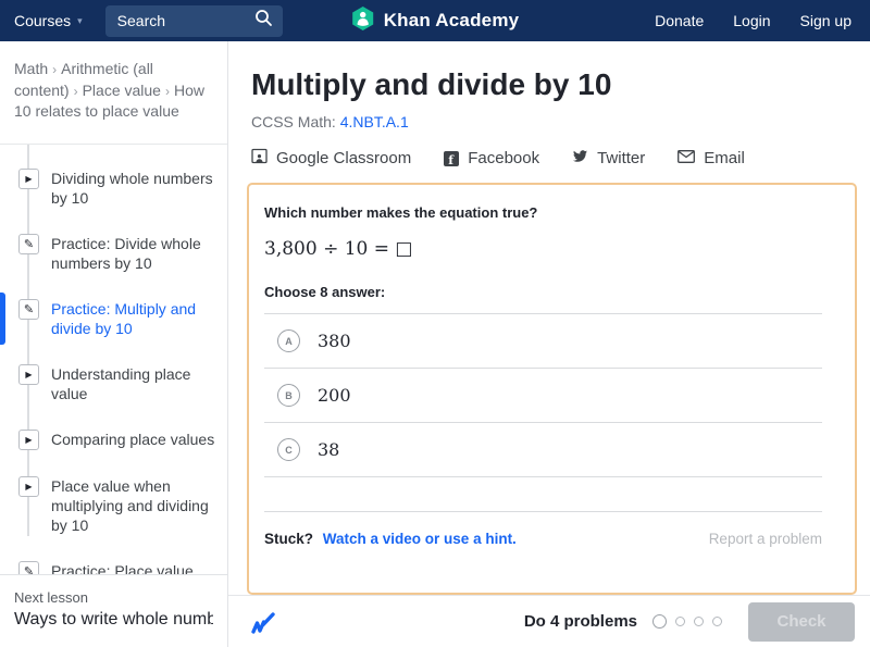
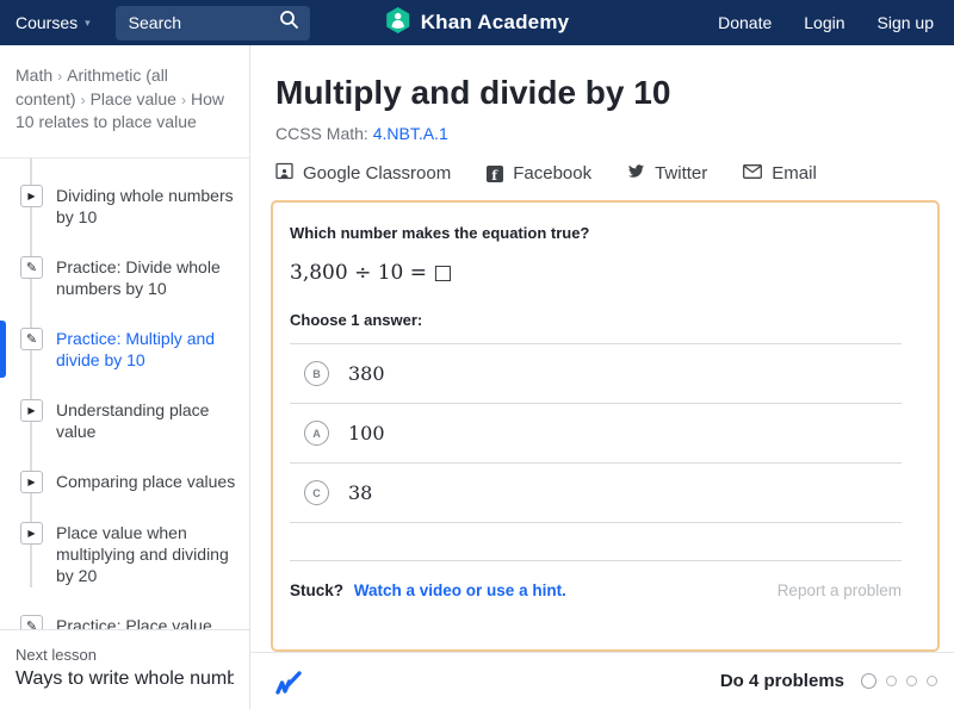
  Courses
  ▾
  Search
  Khan Academy
  Donate
  Login
  Sign up
  Math › Arithmetic (all content) › Place value › How 10 relates to place value
  ▶
  Dividing whole numbers by 10
  ✎
  Practice: Divide whole numbers by 10
  ✎
  Practice: Multiply and divide by 10
  ▶
  Understanding place value
  ▶
  Comparing place values
  ▶
- Place value when multiplying and dividing by 10
+ Place value when multiplying and dividing by 20
  ✎
  Next lesson
  Ways to write whole numb
  Multiply and divide by 10
  CCSS Math: 4.NBT.A.1
  Google Classroom
  Facebook
  Twitter
  Email
  Which number makes the equation true?
  3,800 ÷ 10 = □
- Choose 8 answer:
+ Choose 1 answer:
- A
+ B
  380
- B
+ A
- 200
+ 100
  C
  38
  Stuck? Watch a video or use a hint.
  Report a problem
  Do 4 problems
- Check
